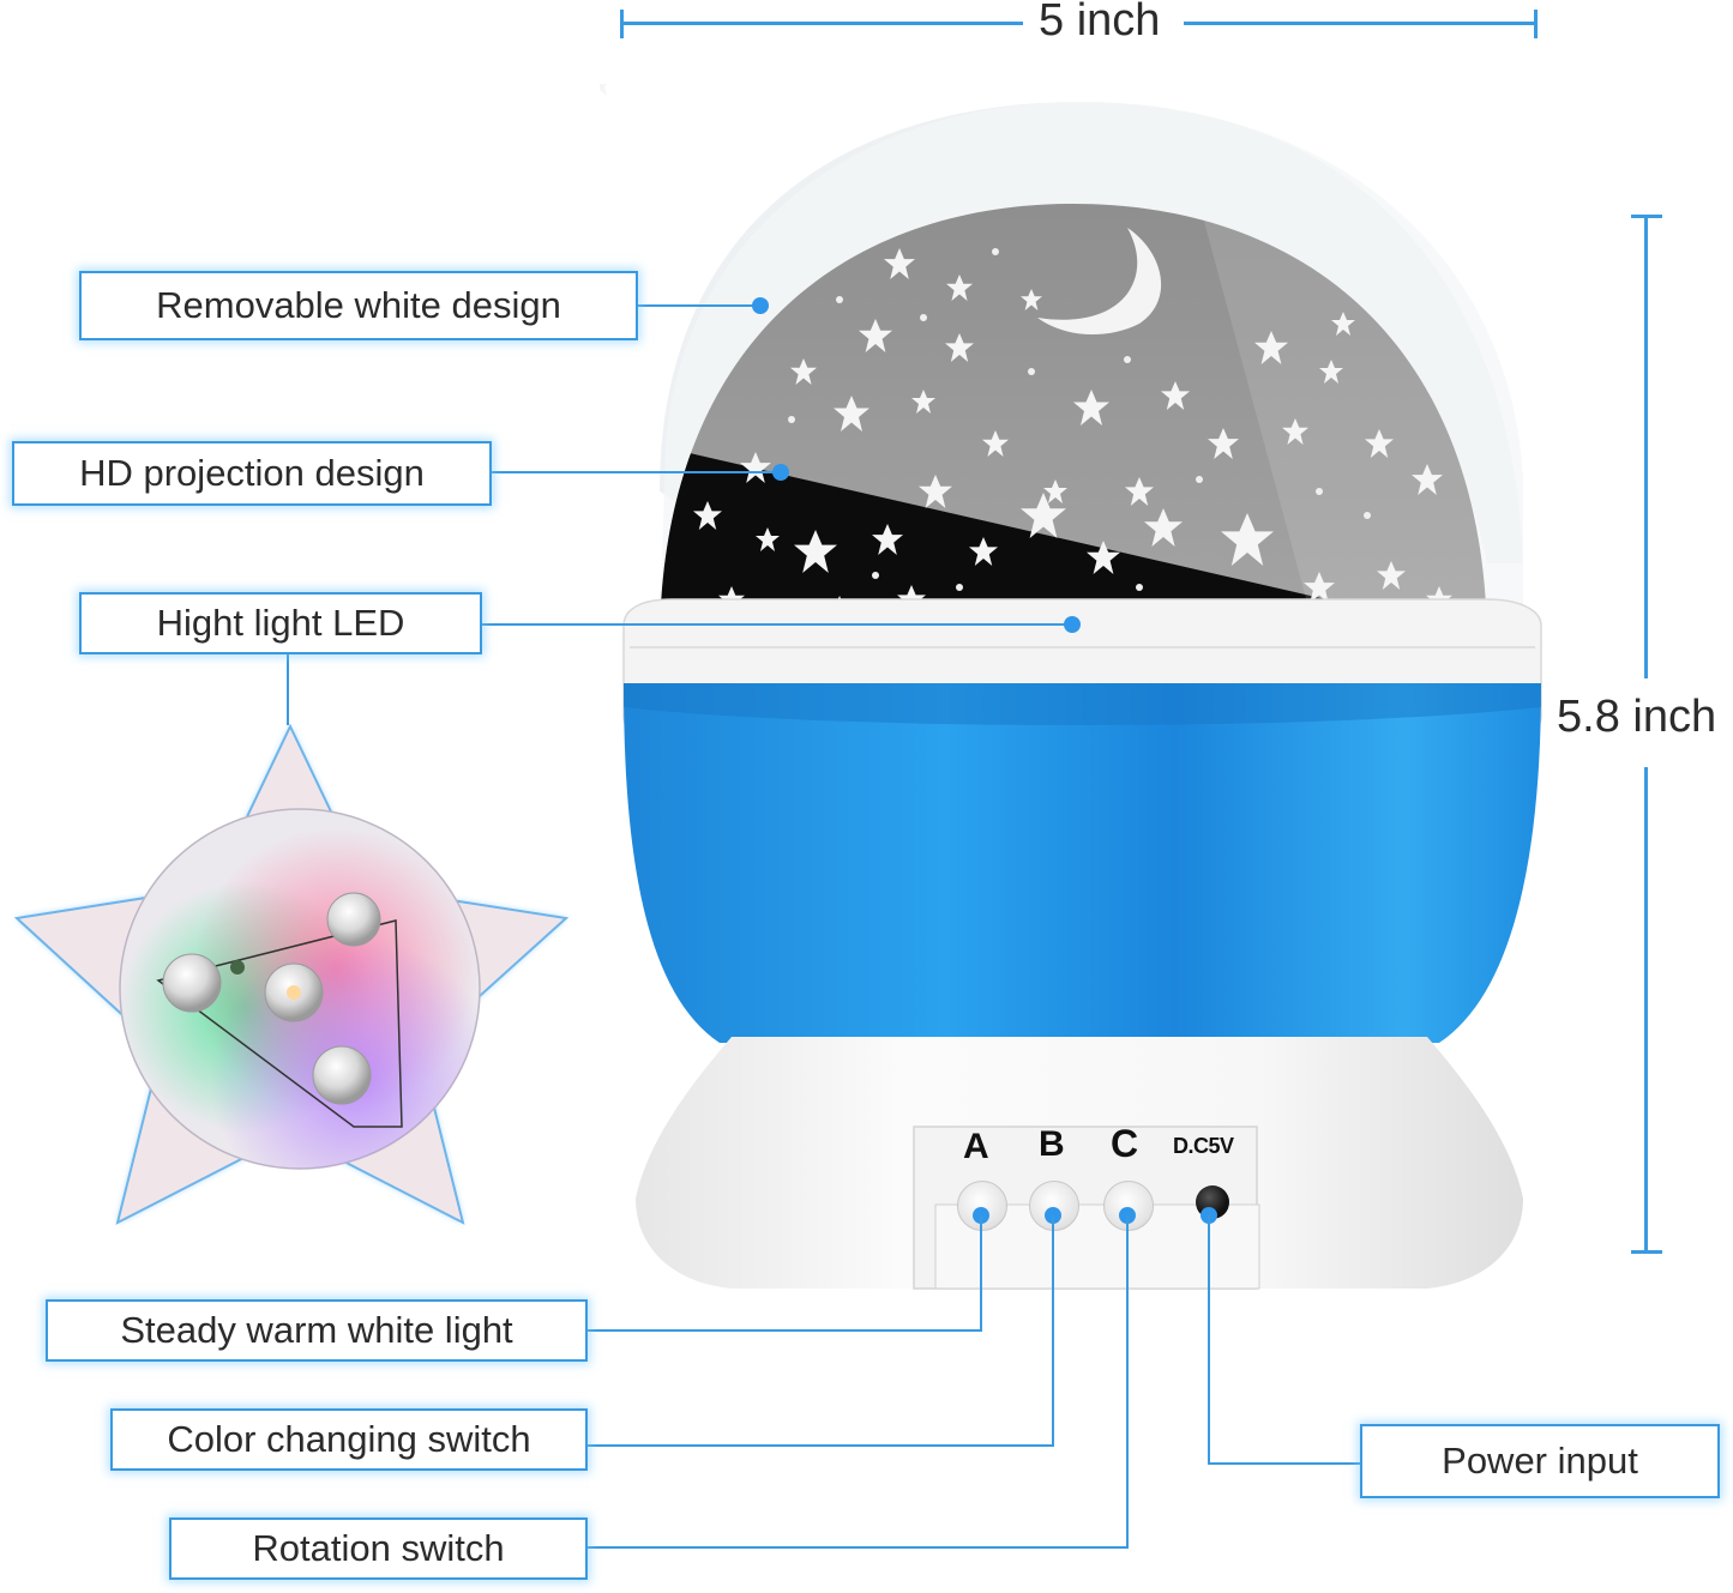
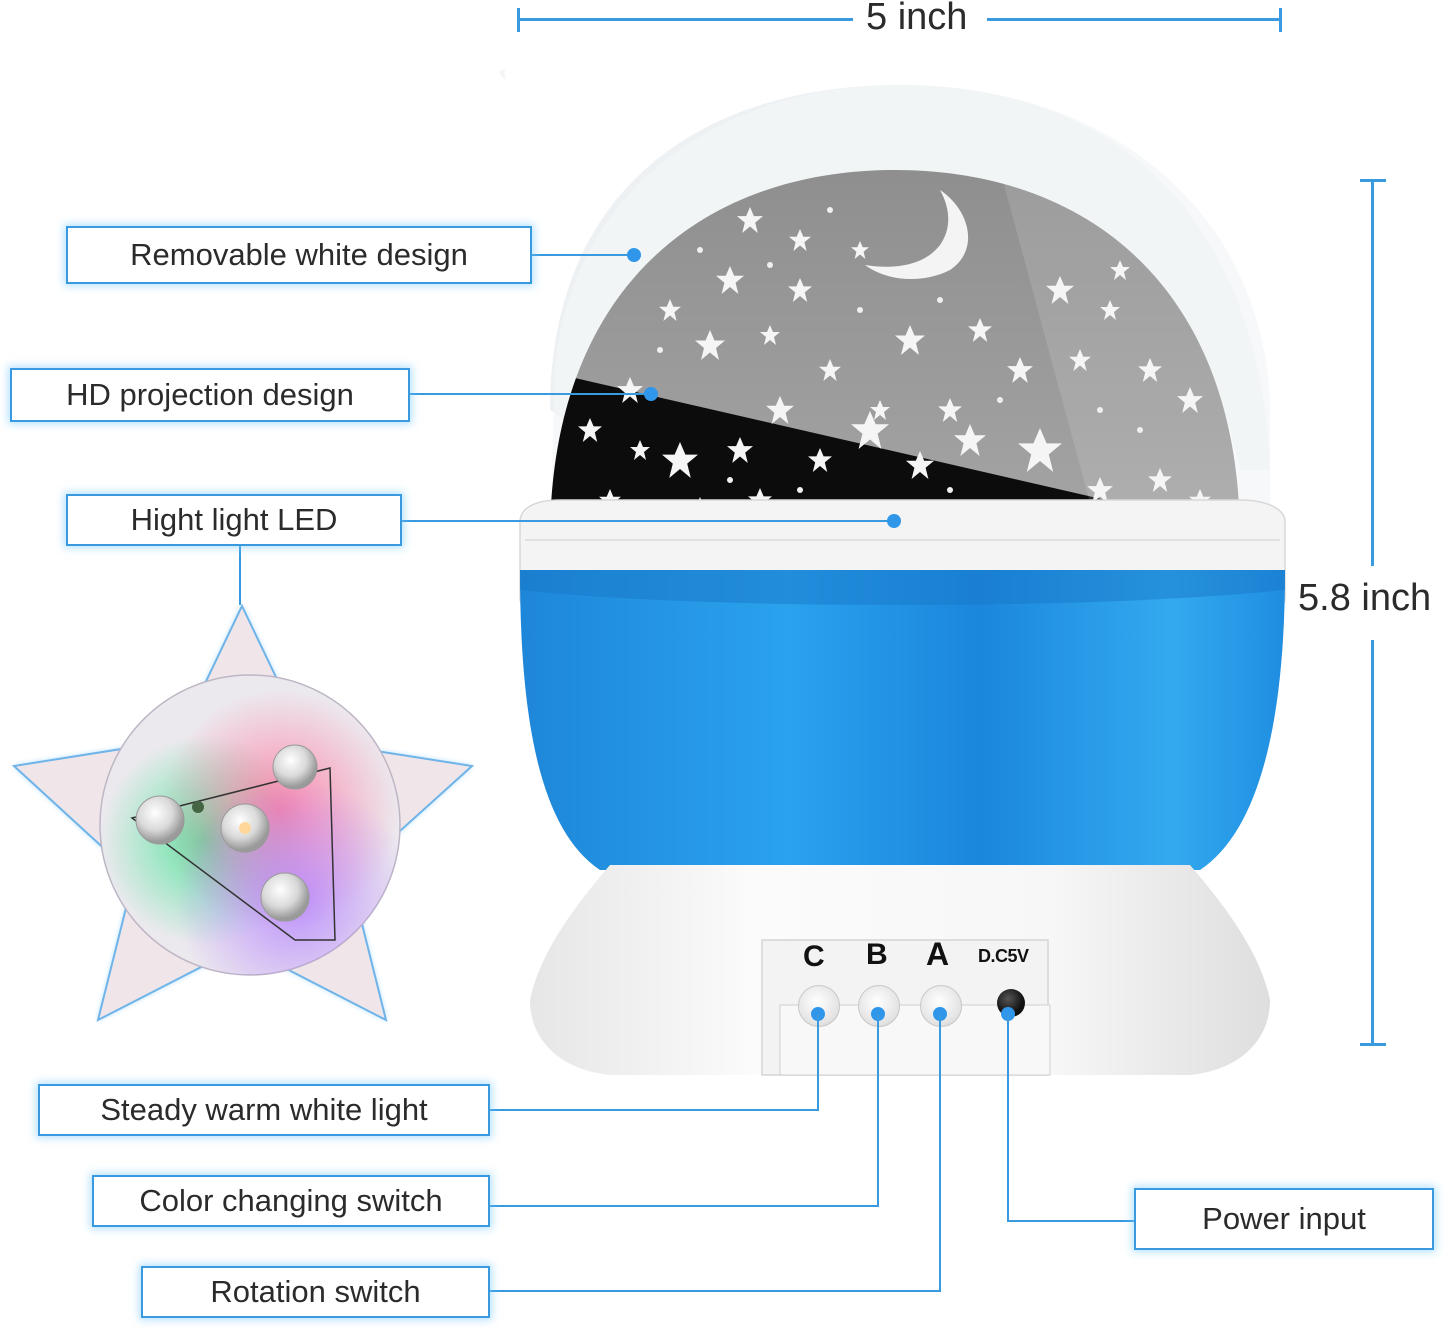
  5 inch
  5.8 inch
- A
+ C
  B
- C
+ A
  D.C5V
  Removable white design
  HD projection design
  Hight light LED
  Steady warm white light
  Color changing switch
  Rotation switch
  Power input
